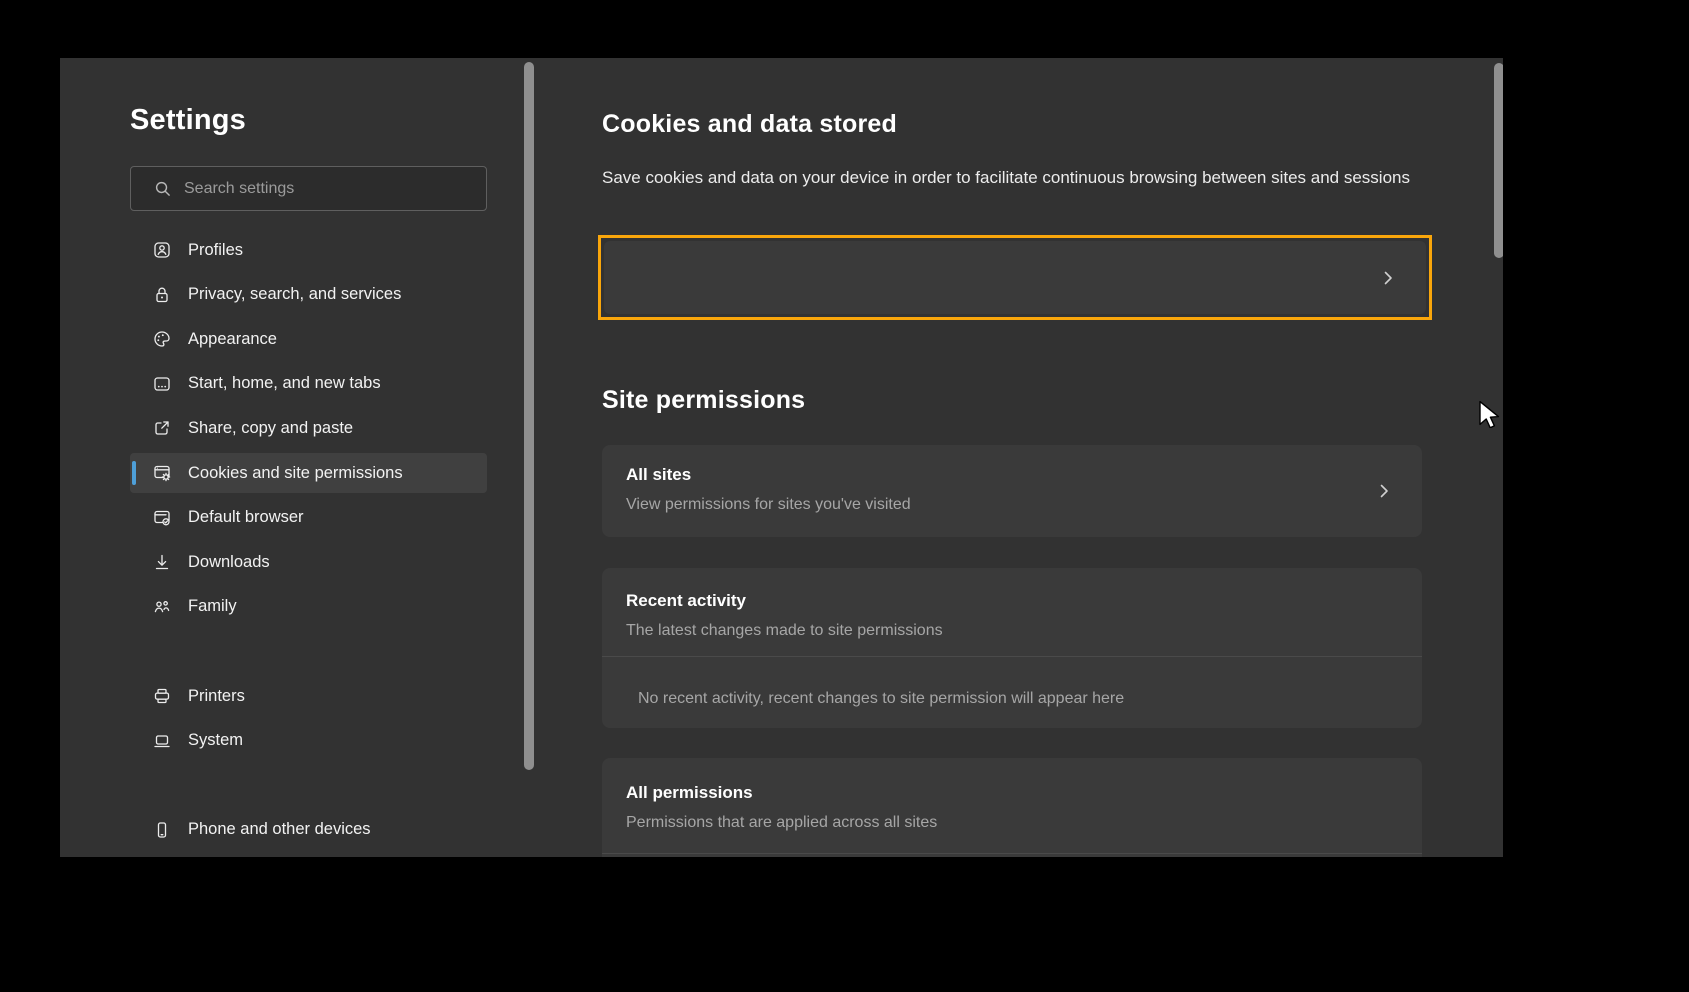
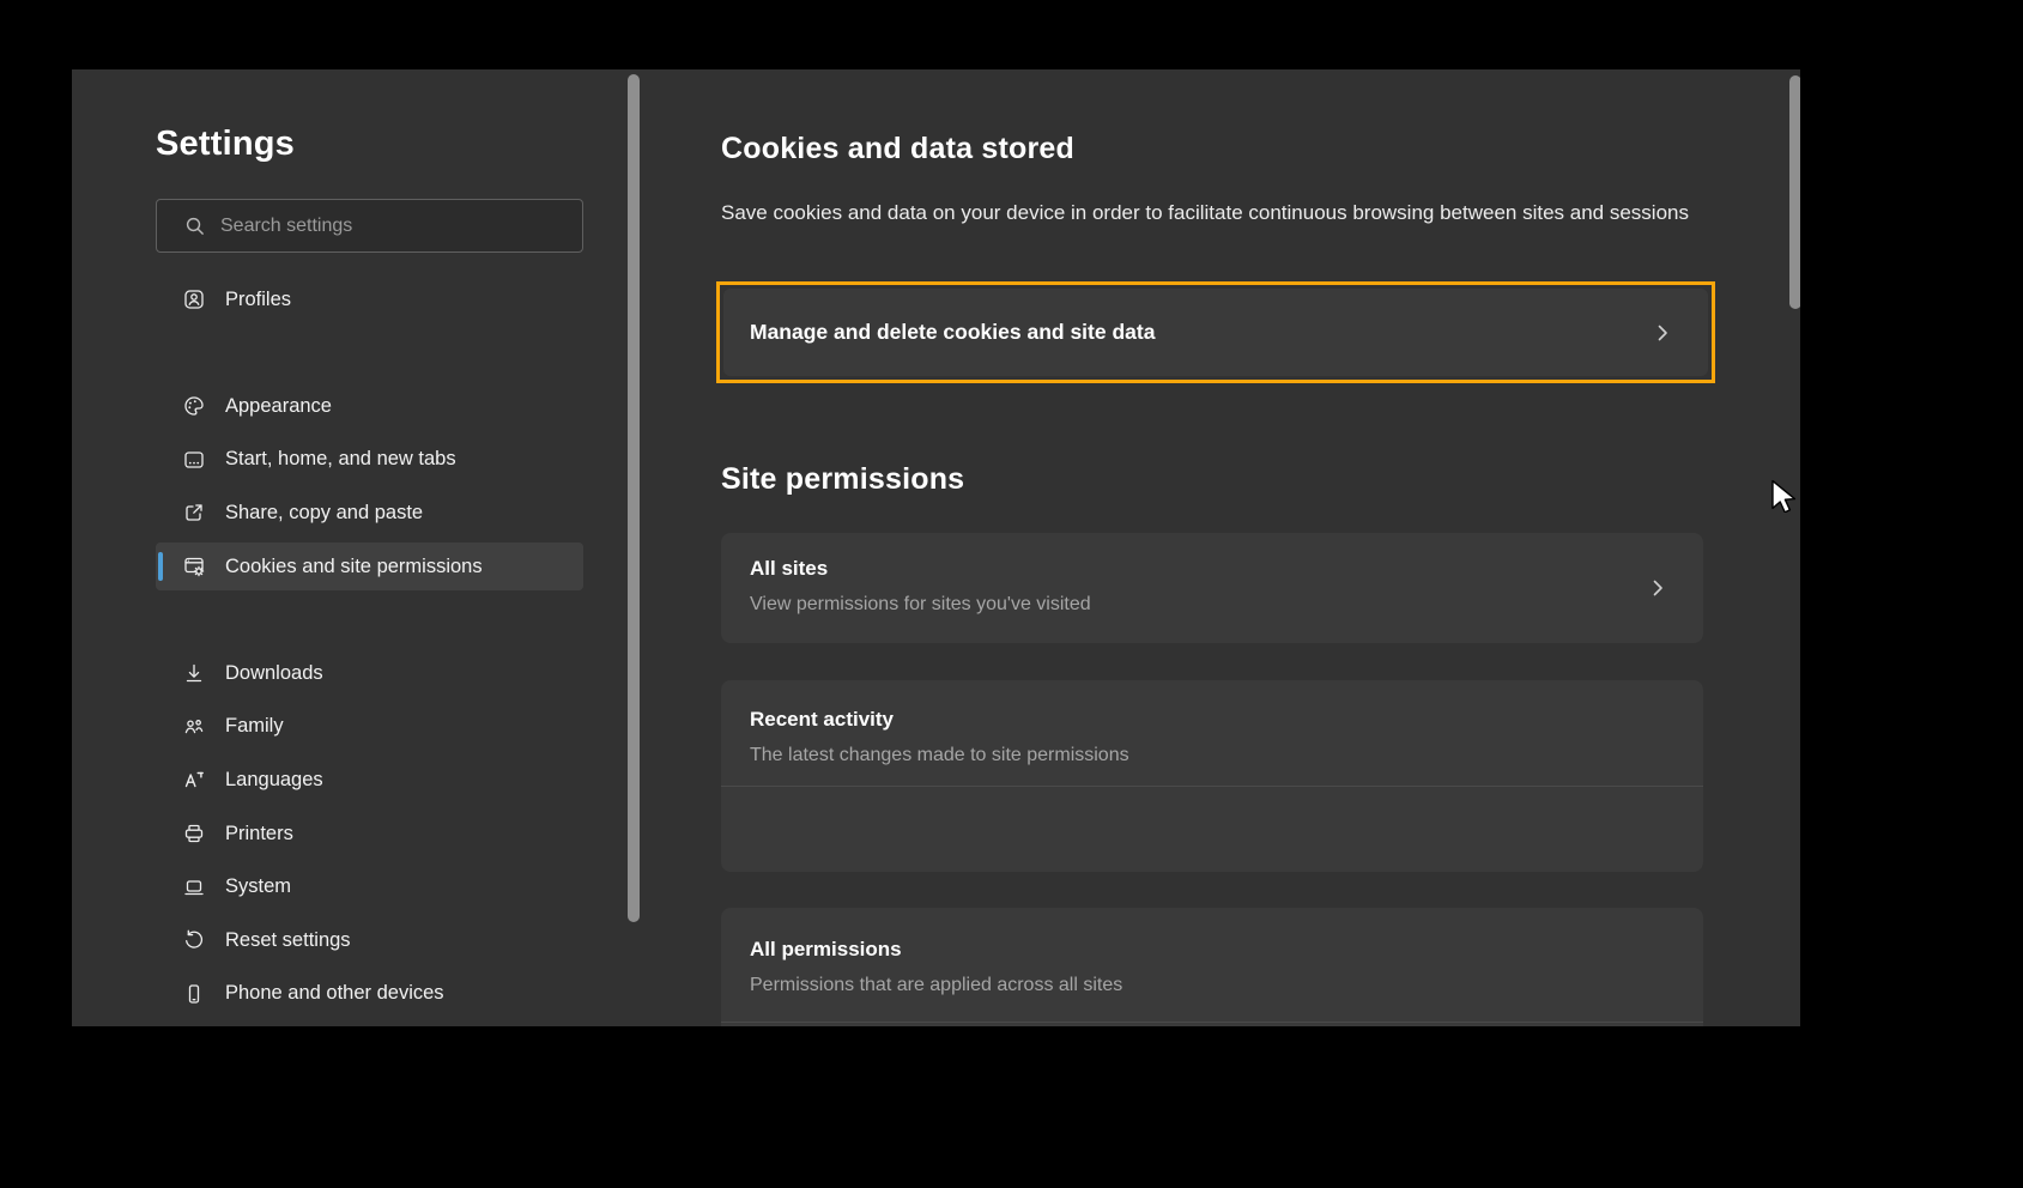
  Settings
  Search settings
  Profiles
- Privacy, search, and services
  Appearance
  Start, home, and new tabs
  Share, copy and paste
  Cookies and site permissions
- Default browser
  Downloads
  Family
+ Languages
  Printers
  System
+ Reset settings
  Phone and other devices
  Cookies and data stored
  Save cookies and data on your device in order to facilitate continuous browsing between sites and sessions
+ Manage and delete cookies and site data
  Site permissions
  All sites
  View permissions for sites you've visited
  Recent activity
  The latest changes made to site permissions
- No recent activity, recent changes to site permission will appear here
  All permissions
  Permissions that are applied across all sites
